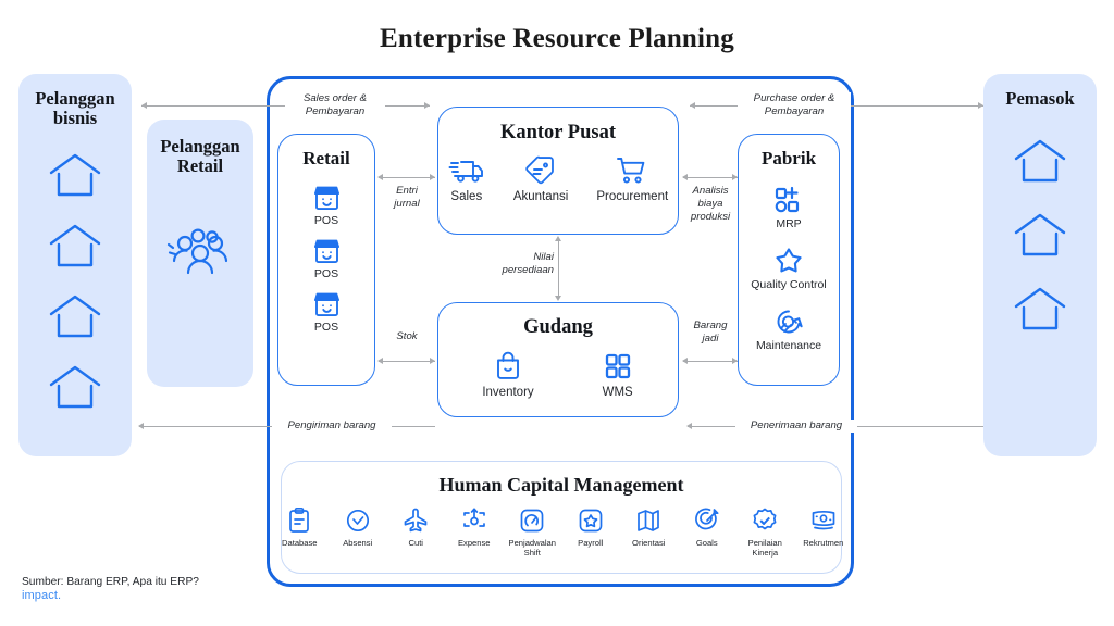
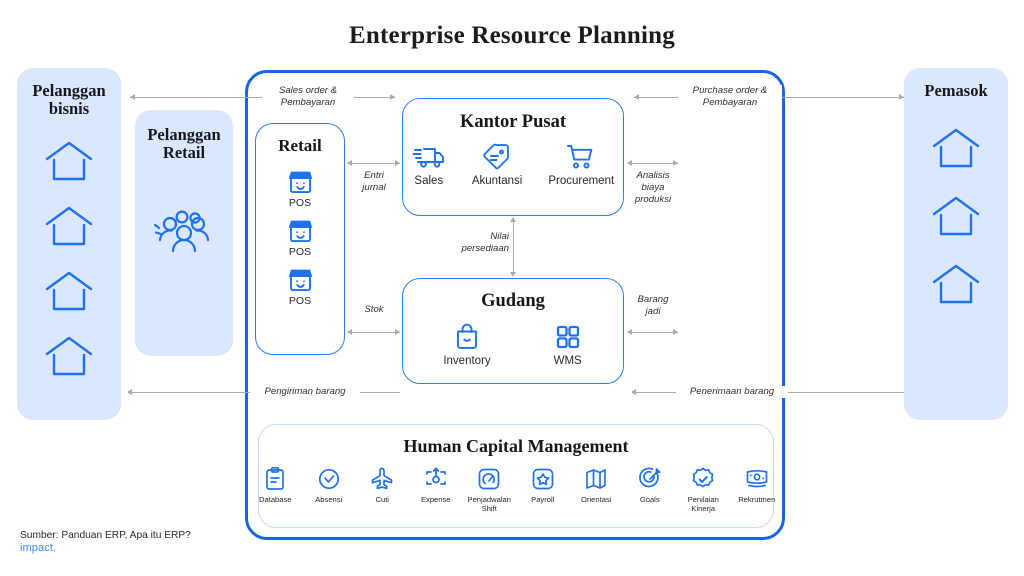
  Enterprise Resource Planning
  Pelanggan
  bisnis
  Pelanggan
  Retail
  Pemasok
  Sales order &
  Pembayaran
  Purchase order &
  Pembayaran
  Entri
  jurnal
  Analisis
  biaya
  produksi
  Nilai
  persediaan
  Stok
  Barang
  jadi
  Pengiriman barang
  Penerimaan barang
  Retail
  POS
  POS
  POS
  Kantor Pusat
  Sales
  Akuntansi
  Procurement
  Gudang
  Inventory
  WMS
- Pabrik
- MRP
- Quality Control
- Maintenance
  Human Capital Management
  Database
  Absensi
  Cuti
  Expense
  Penjadwalan Shift
  Payroll
  Orientasi
  Goals
  Penilaian Kinerja
  Rekrutmen
- Sumber: Barang ERP, Apa itu ERP?
+ Sumber: Panduan ERP, Apa itu ERP?
  impact.
